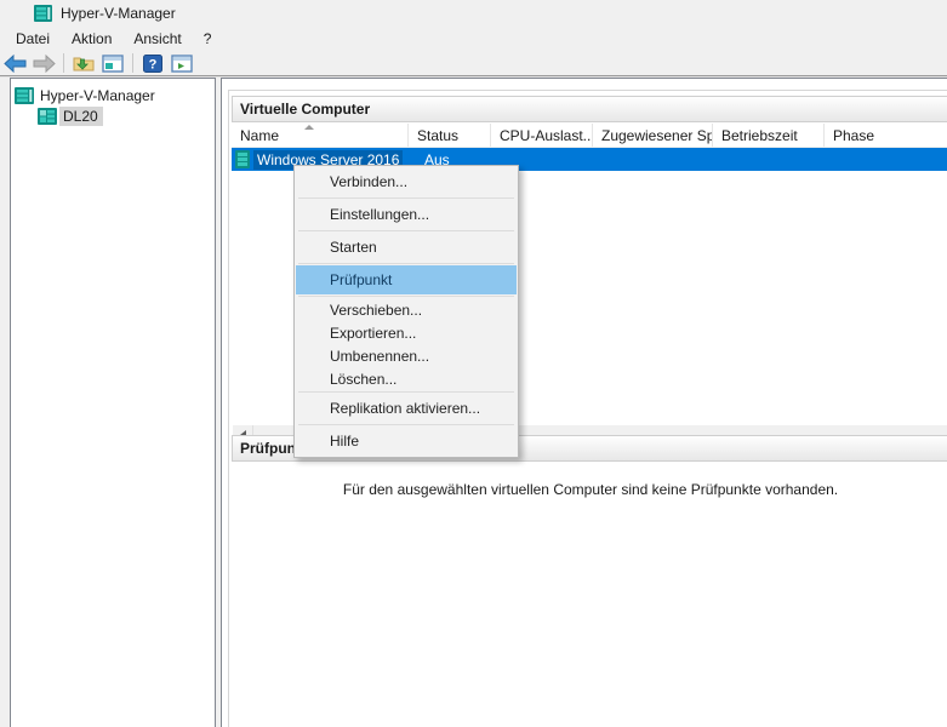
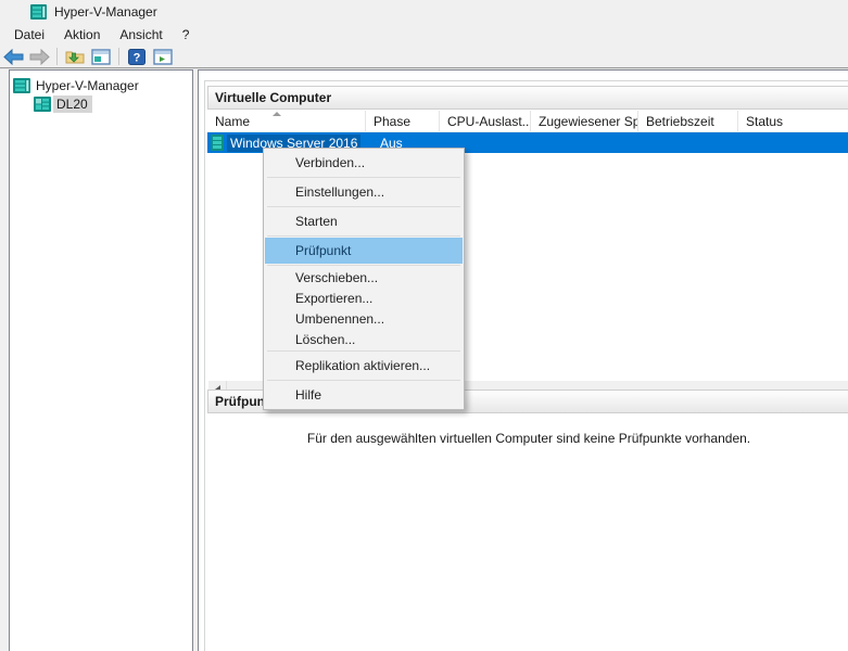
  Hyper-V-Manager
  Datei
  Aktion
  Ansicht
  ?
  ?
  Hyper-V-Manager
  DL20
  Virtuelle Computer
  Name
- Status
+ Phase
  CPU-Auslast..
  Zugewiesener Sp
  Betriebszeit
- Phase
+ Status
  Windows Server 2016
  Aus
  Prüfpun
  Für den ausgewählten virtuellen Computer sind keine Prüfpunkte vorhanden.
  Verbinden...
  Einstellungen...
  Starten
  Prüfpunkt
  Verschieben...
  Exportieren...
  Umbenennen...
  Löschen...
  Replikation aktivieren...
  Hilfe
